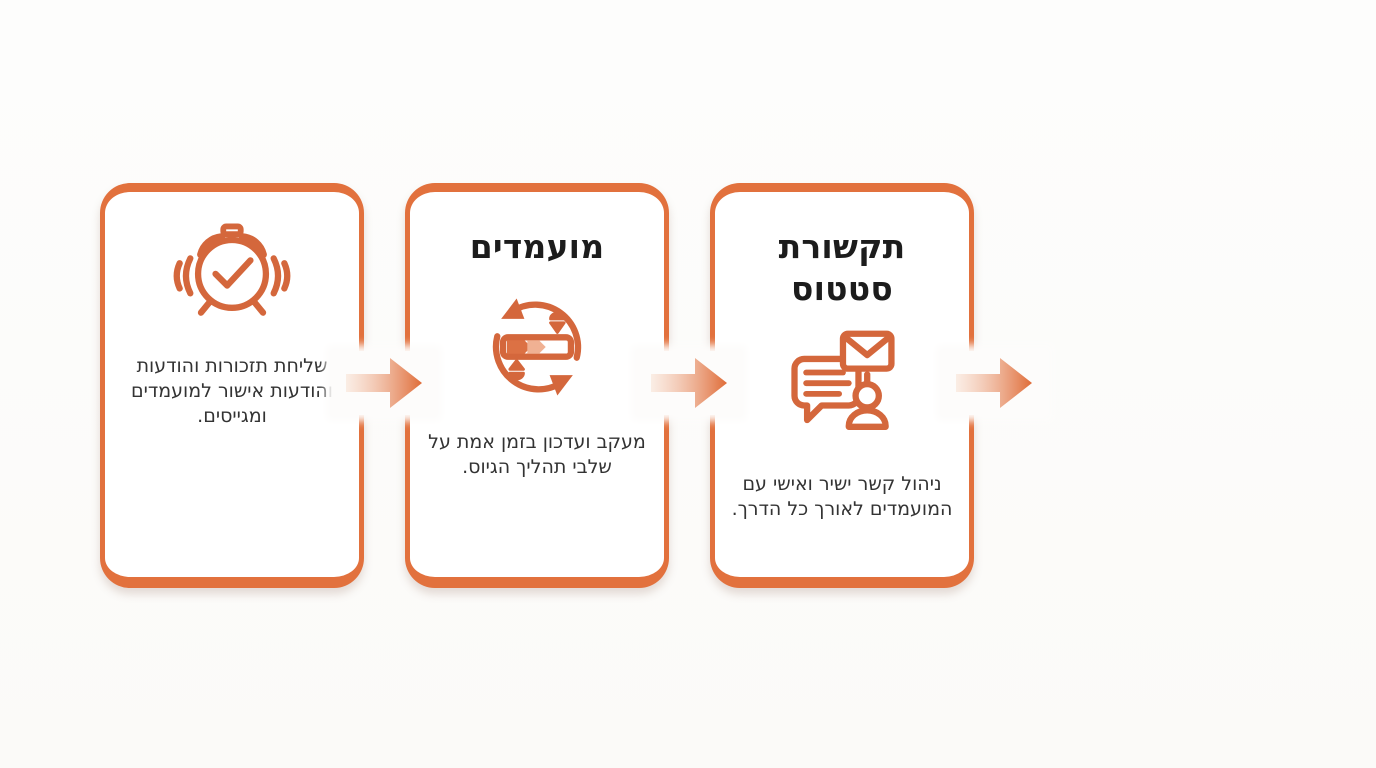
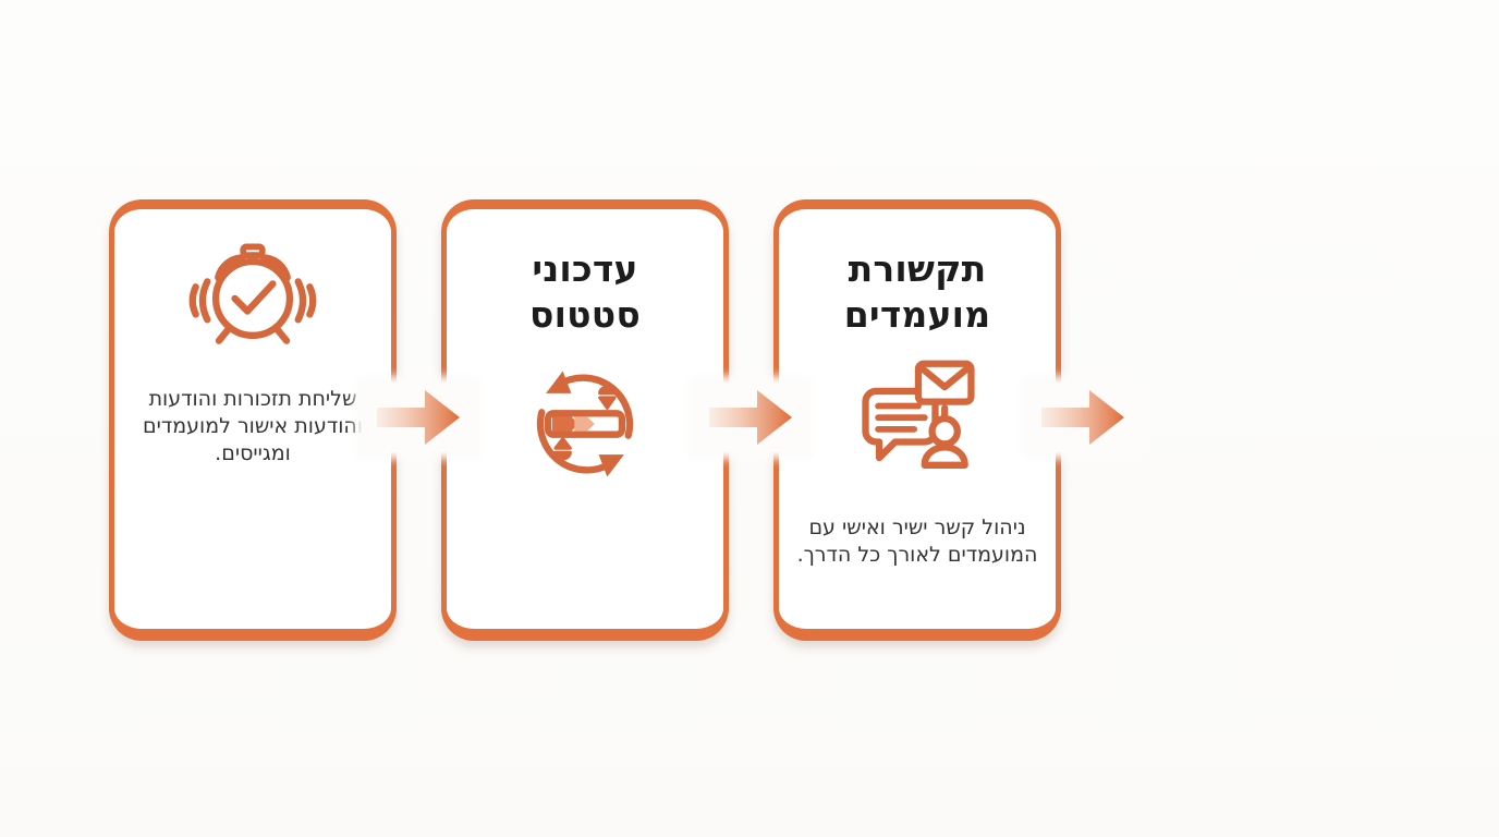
  שליחת תזכורות והודעות והודעות אישור למועמדים ומגייסים.
+ עדכוני
- מועמדים
+ סטטוס
- מעקב ועדכון בזמן אמת על שלבי תהליך הגיוס.
  תקשורת
- סטטוס
+ מועמדים
  ניהול קשר ישיר ואישי עם המועמדים לאורך כל הדרך.
